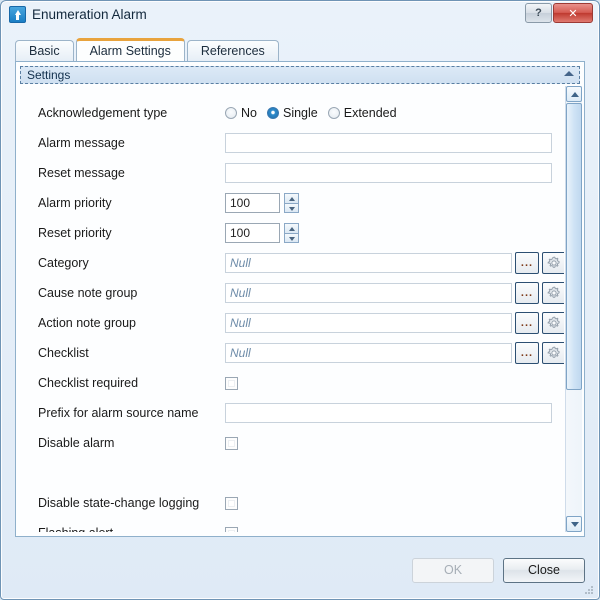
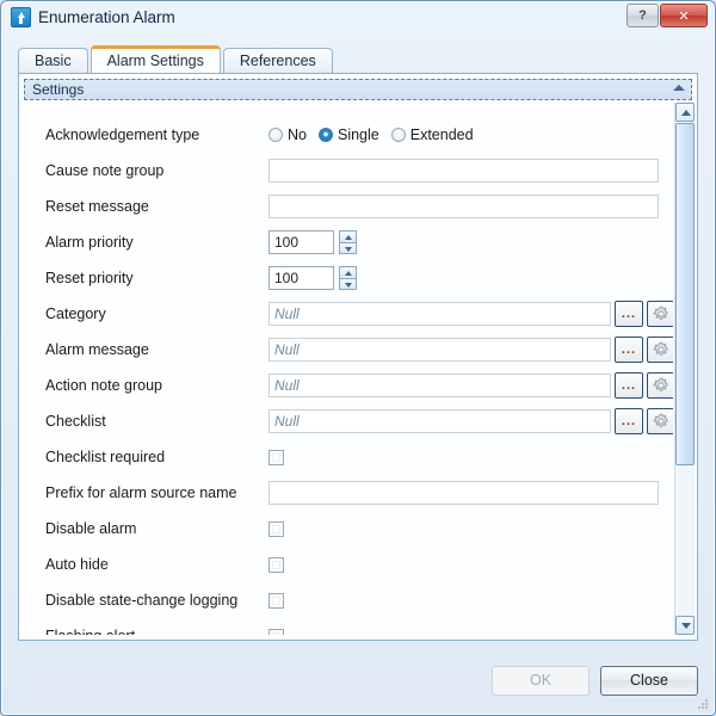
  Enumeration Alarm
  ?
  ✕
  Basic
  Alarm Settings
  References
  Settings
  Acknowledgement type
  No
  Single
  Extended
- Alarm message
+ Cause note group
  Reset message
  Alarm priority
  100
  Reset priority
  100
  Category
  Null
  ...
- Cause note group
+ Alarm message
  Null
  ...
  Action note group
  Null
  ...
  Checklist
  Null
  ...
  Checklist required
  Prefix for alarm source name
  Disable alarm
+ Auto hide
  Disable state-change logging
  OK
  Close
